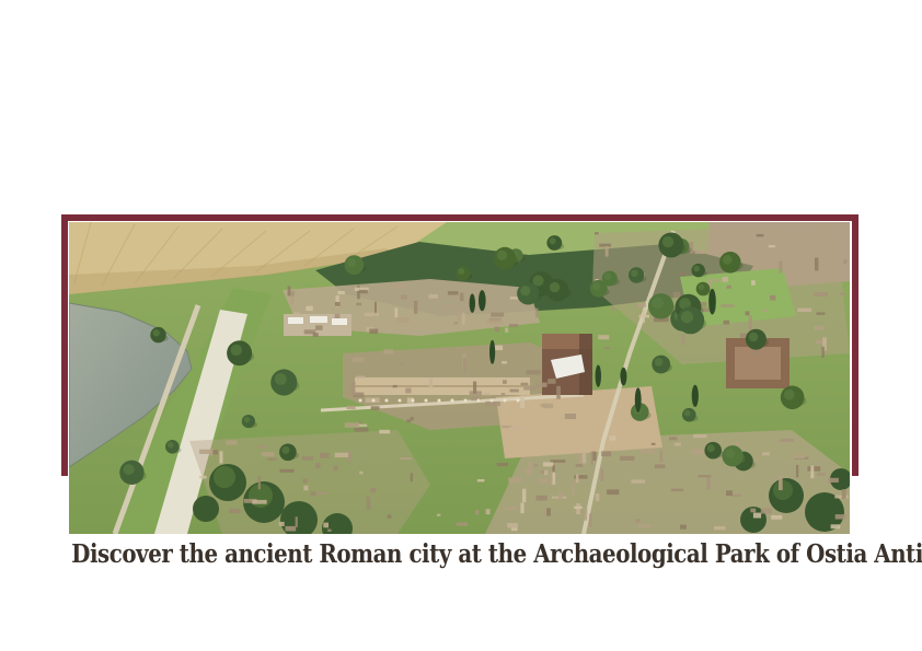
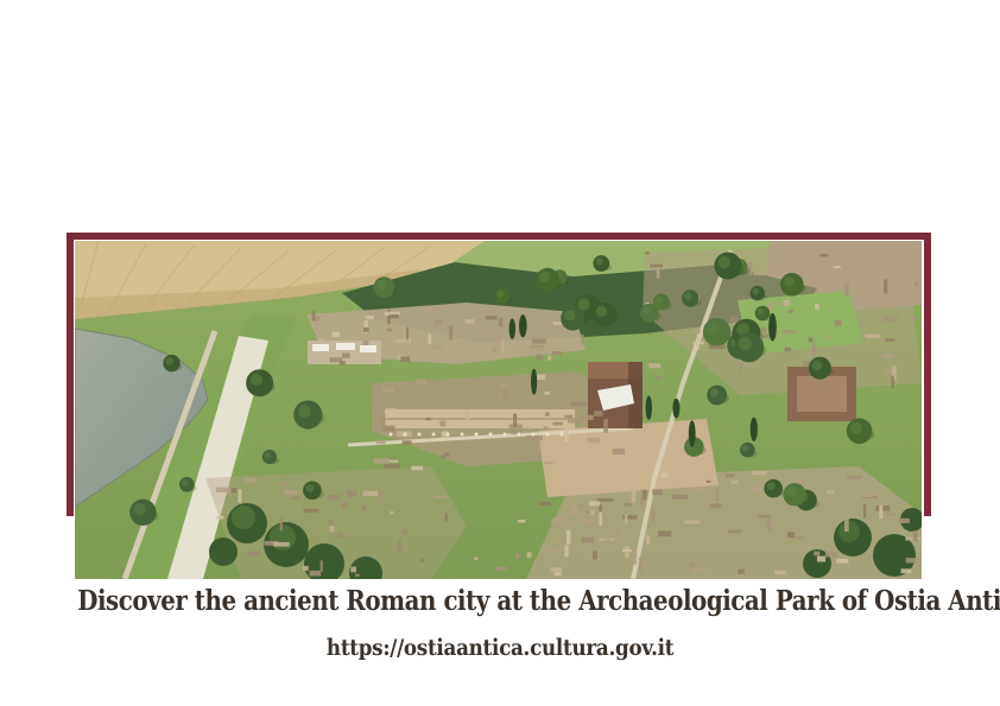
  Discover the ancient Roman city at the Archaeological Park of Ostia Anti
+ https://ostiaantica.cultura.gov.it
